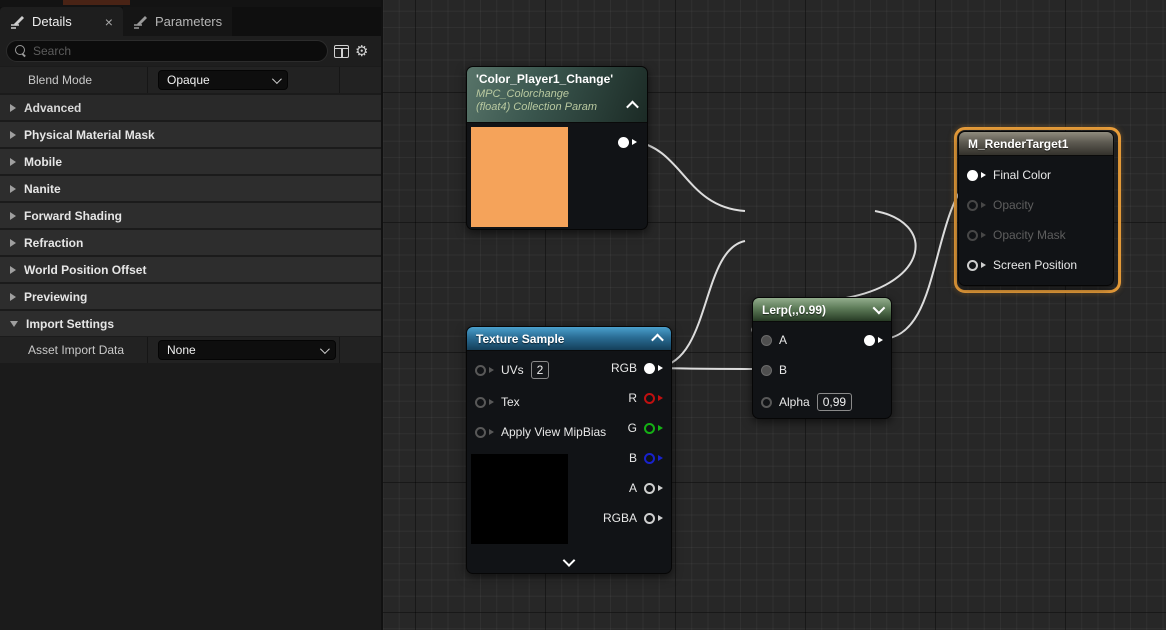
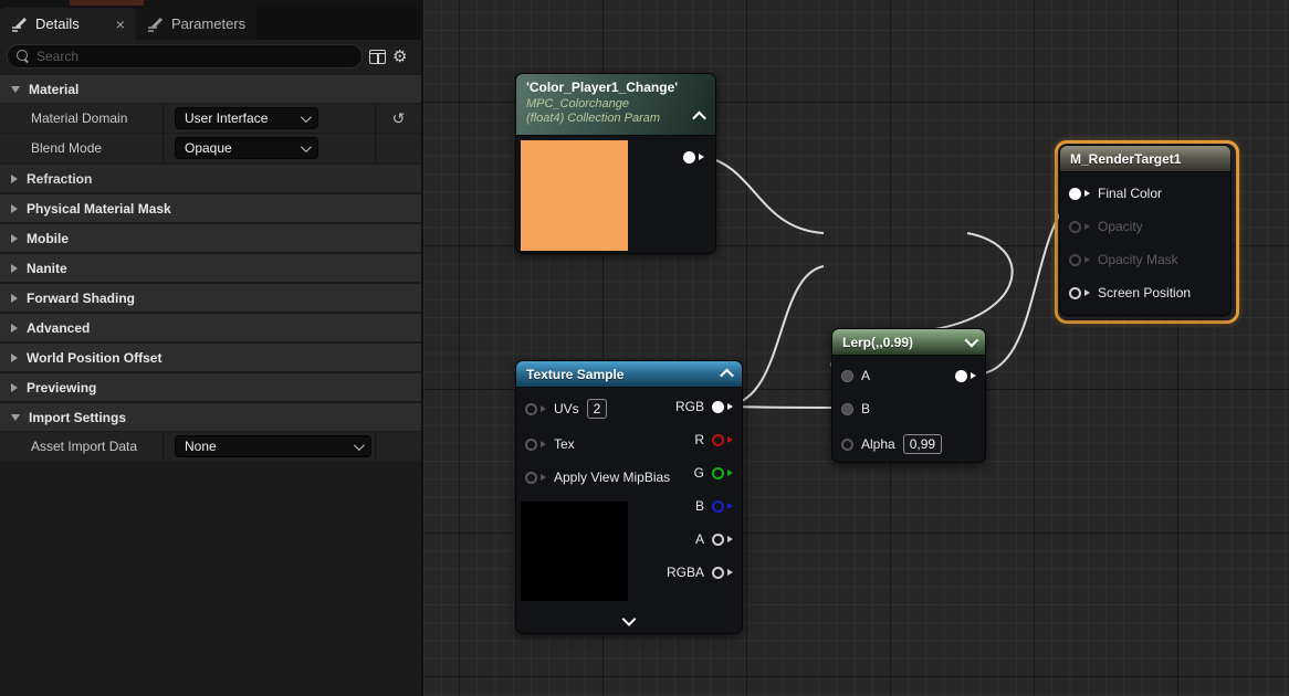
  Details
  ×
  Parameters
  Search
  ⚙
+ Material
+ Material Domain
+ User Interface
+ ↺
  Blend Mode
  Opaque
- Advanced
+ Refraction
  Physical Material Mask
  Mobile
  Nanite
  Forward Shading
- Refraction
+ Advanced
  World Position Offset
  Previewing
  Import Settings
  Asset Import Data
  None
  'Color_Player1_Change'
  MPC_Colorchange
  (float4) Collection Param
  Texture Sample
  UVs
  2
  Tex
  Apply View MipBias
  RGB
  R
  G
  B
  A
  RGBA
  Lerp(,,0.99)
  A
  B
  Alpha
  0,99
  M_RenderTarget1
  Final Color
  Opacity
  Opacity Mask
  Screen Position
